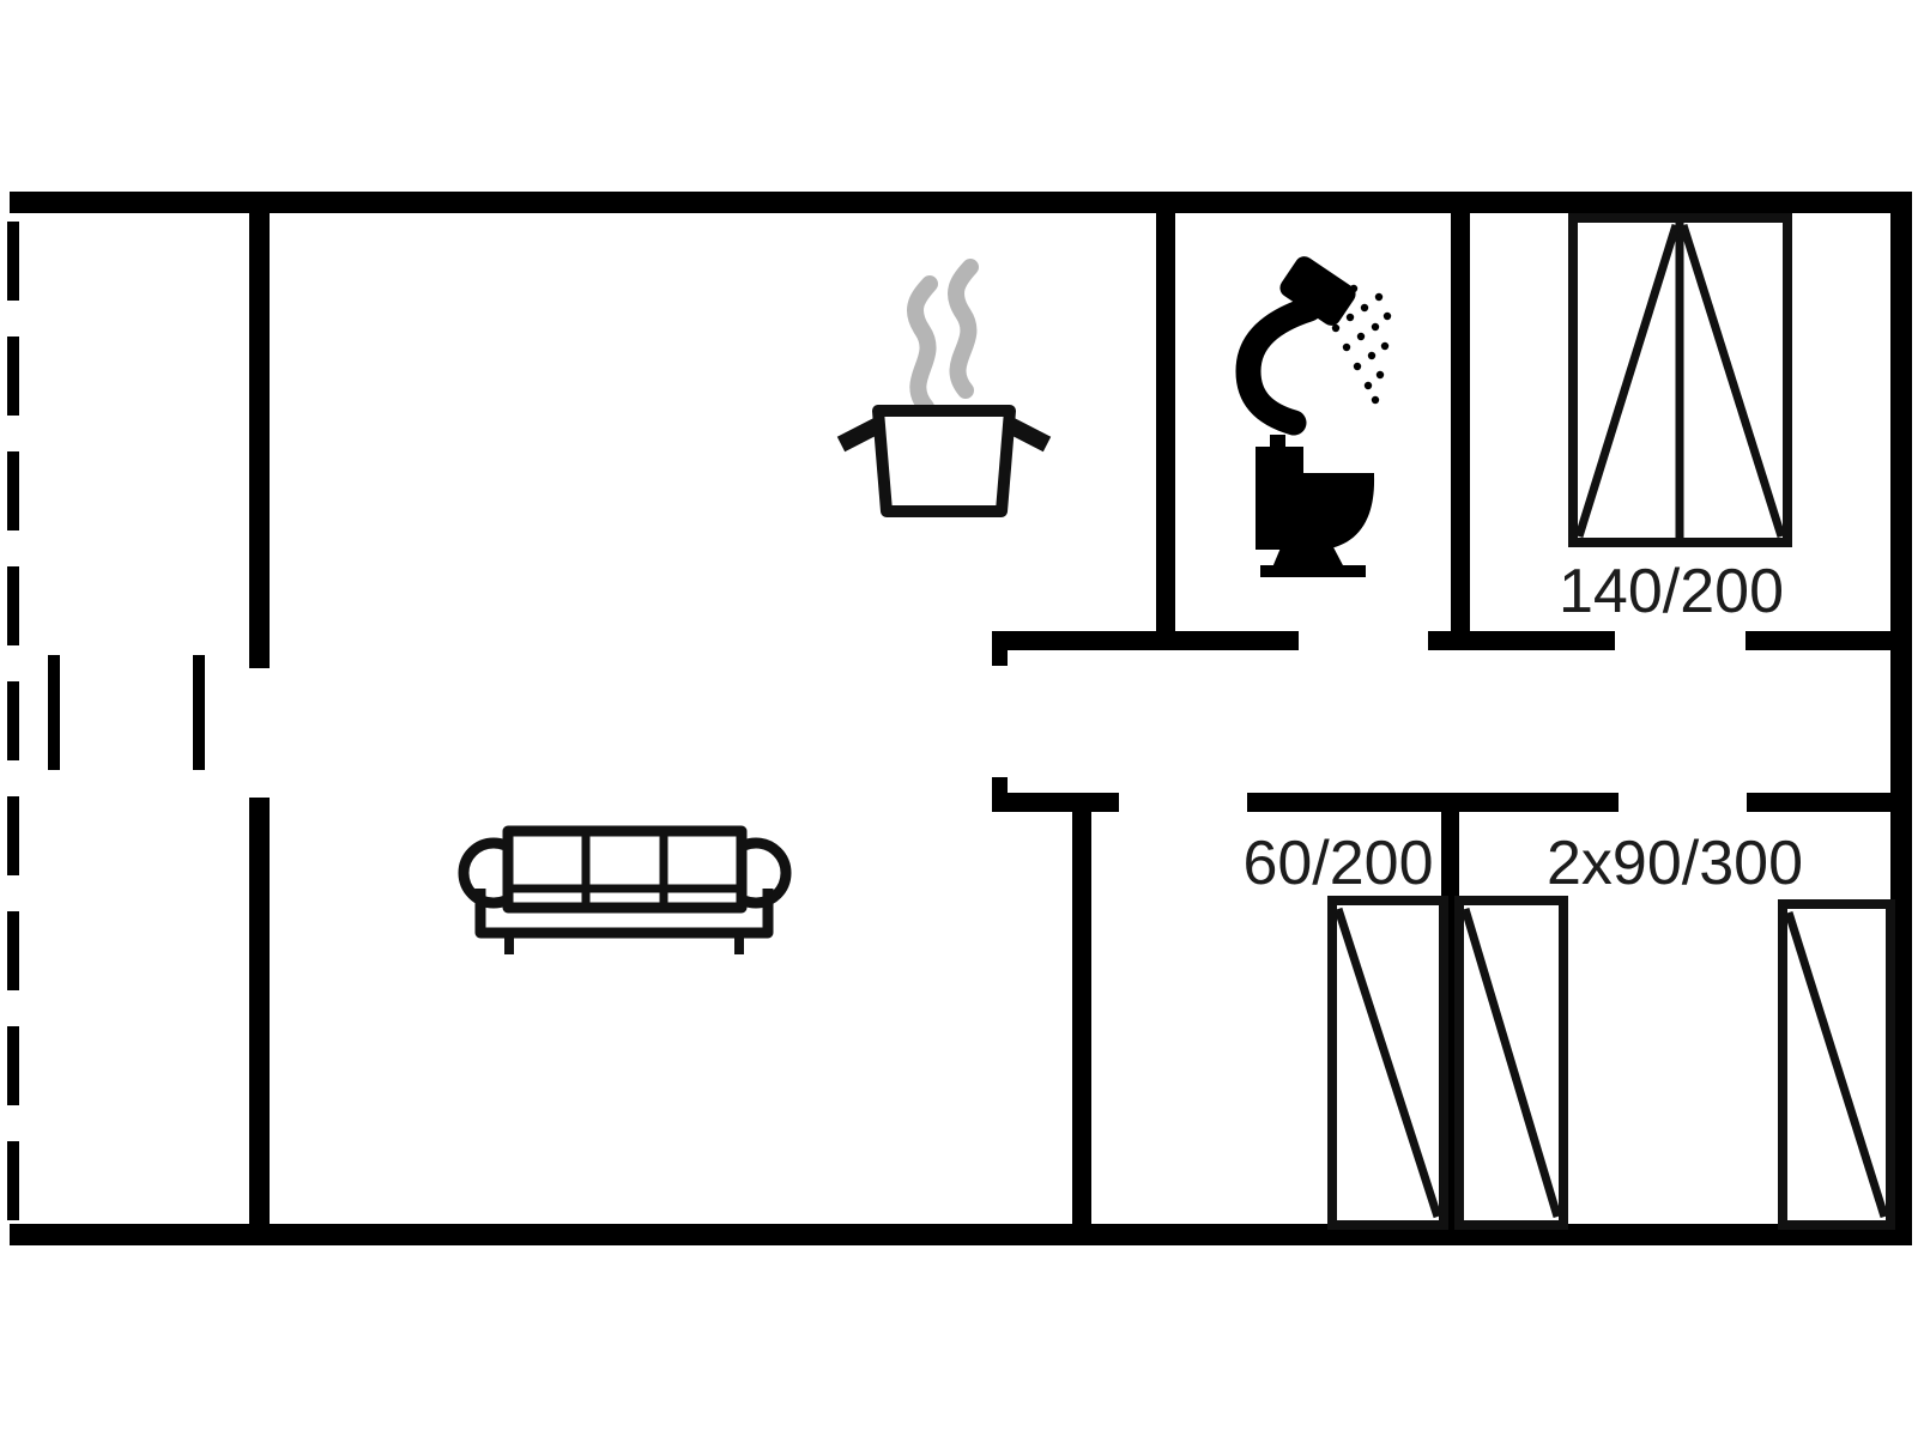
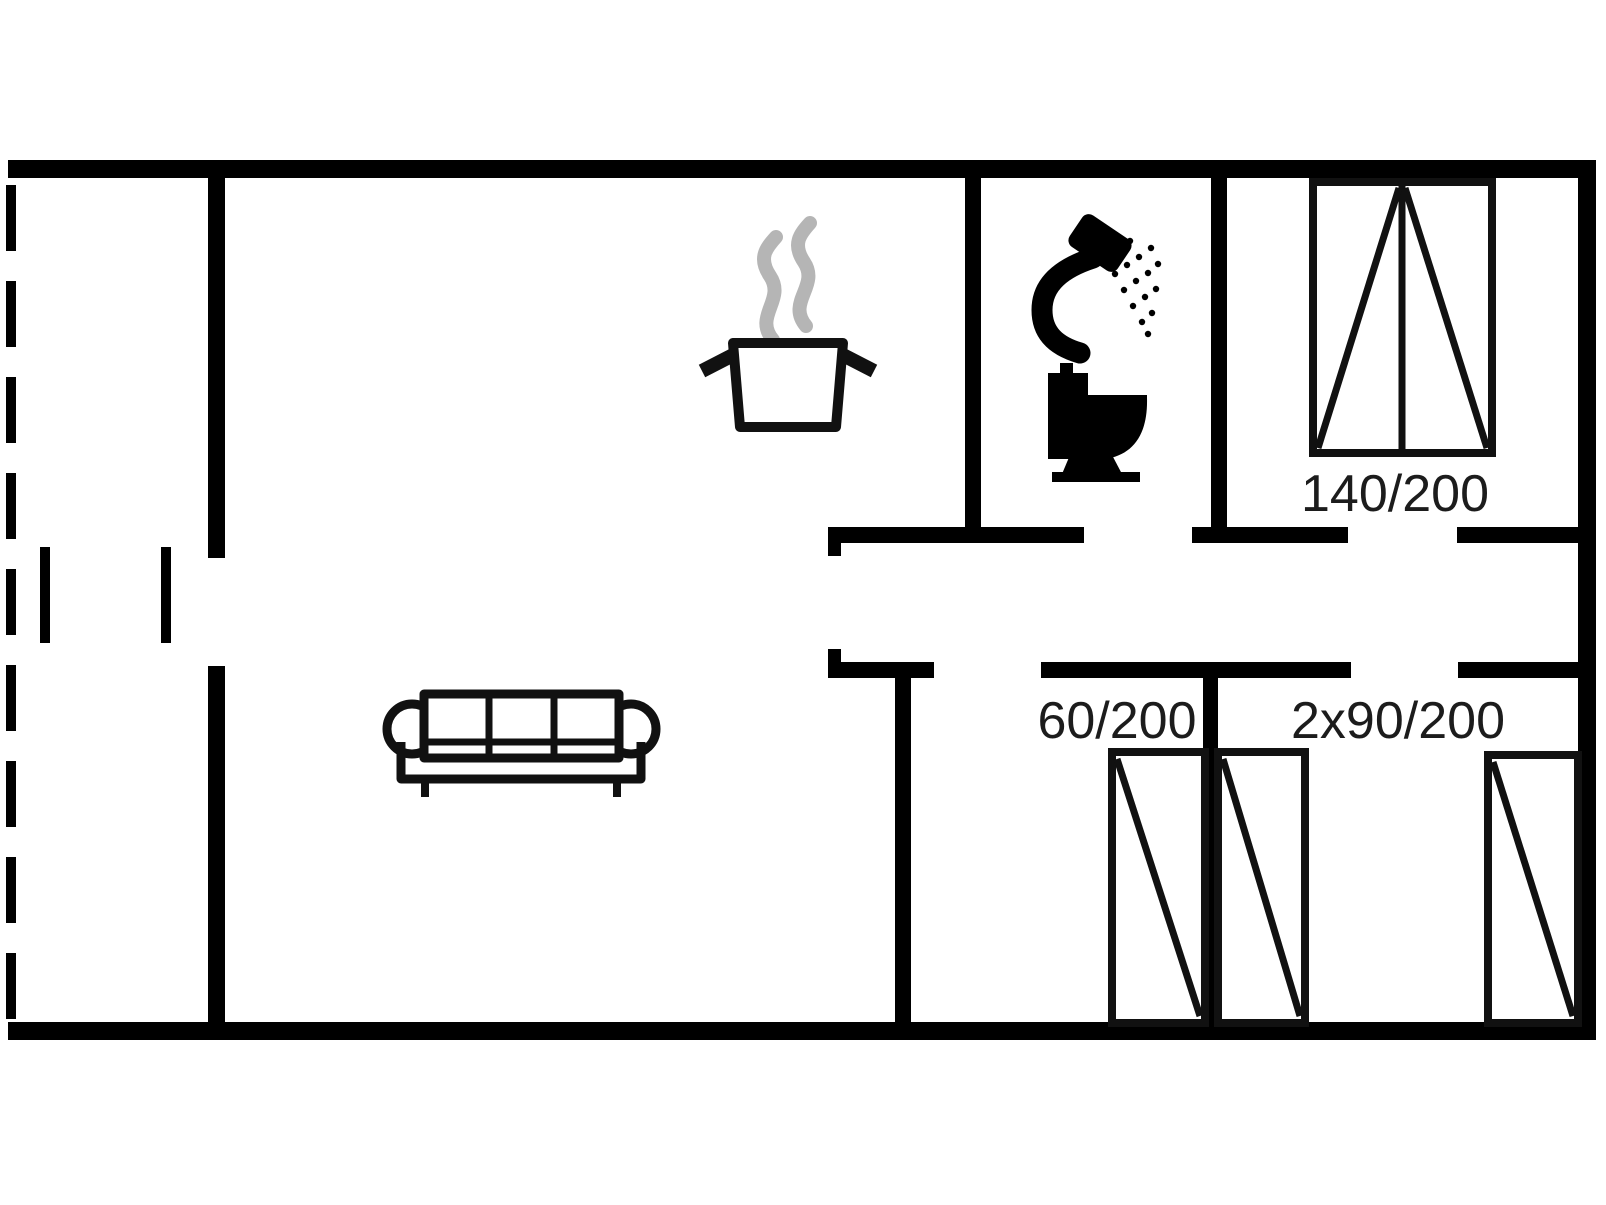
  140/200
  60/200
- 2x90/300
+ 2x90/200
